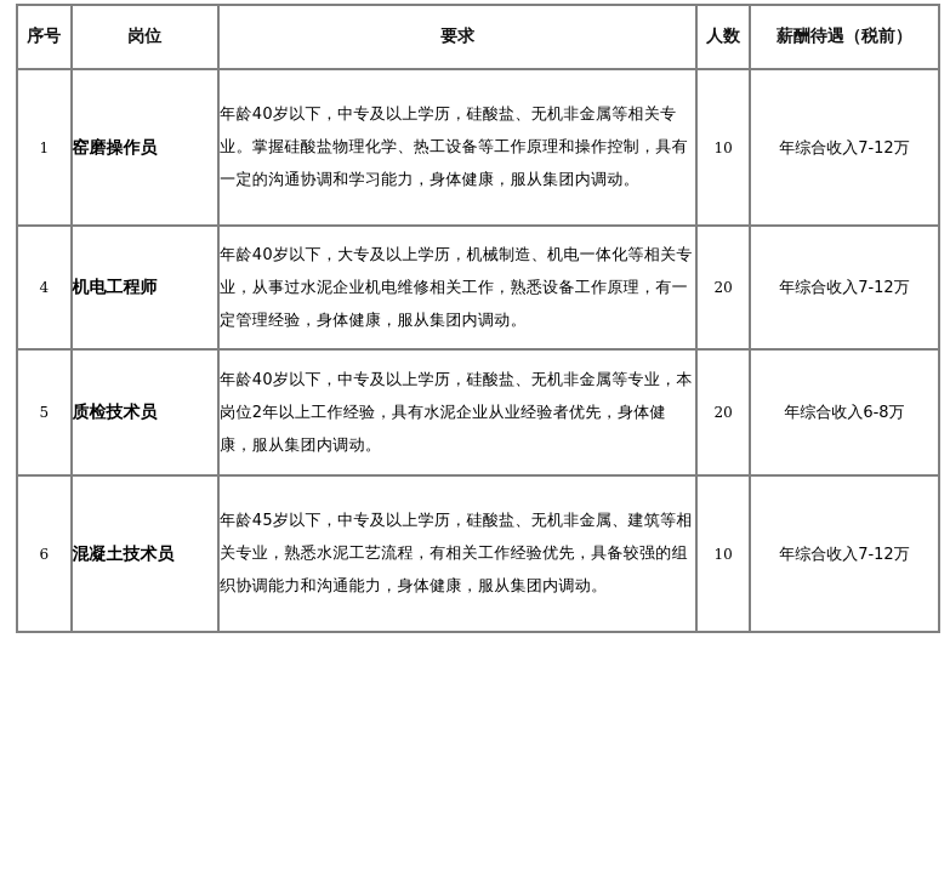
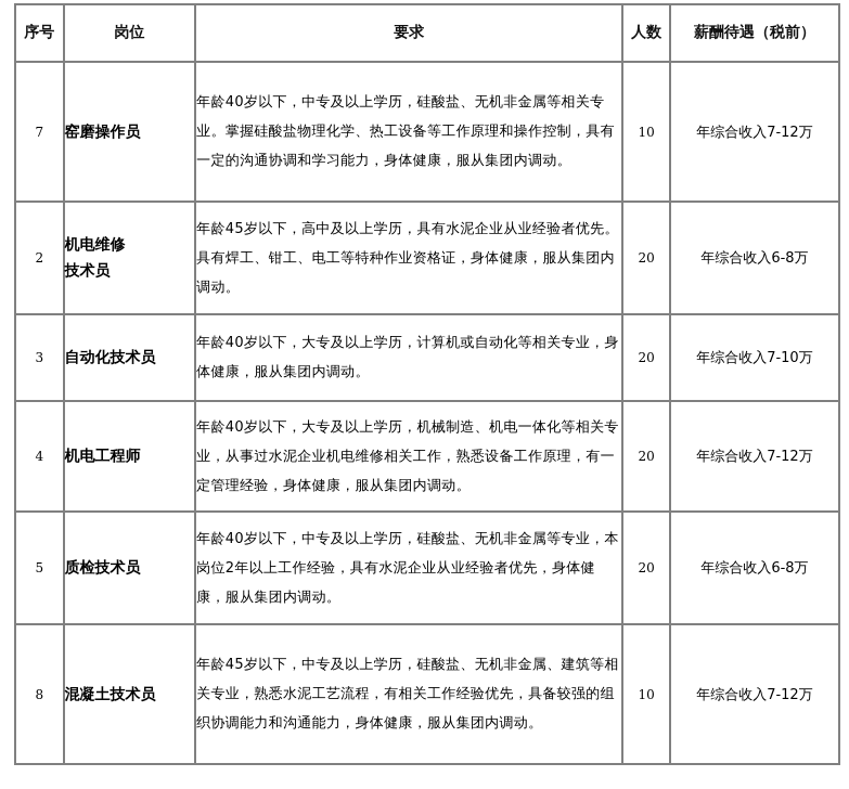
  序号	岗位	要求	人数	薪酬待遇（税前）
- 1	窑磨操作员	年龄40岁以下，中专及以上学历，硅酸盐、无机非金属等相关专业。掌握硅酸盐物理化学、热工设备等工作原理和操作控制，具有一定的沟通协调和学习能力，身体健康，服从集团内调动。	10	年综合收入7-12万
+ 7	窑磨操作员	年龄40岁以下，中专及以上学历，硅酸盐、无机非金属等相关专业。掌握硅酸盐物理化学、热工设备等工作原理和操作控制，具有一定的沟通协调和学习能力，身体健康，服从集团内调动。	10	年综合收入7-12万
+ 2	机电维修 技术员	年龄45岁以下，高中及以上学历，具有水泥企业从业经验者优先。具有焊工、钳工、电工等特种作业资格证，身体健康，服从集团内调动。	20	年综合收入6-8万
+ 3	自动化技术员	年龄40岁以下，大专及以上学历，计算机或自动化等相关专业，身体健康，服从集团内调动。	20	年综合收入7-10万
  4	机电工程师	年龄40岁以下，大专及以上学历，机械制造、机电一体化等相关专业，从事过水泥企业机电维修相关工作，熟悉设备工作原理，有一定管理经验，身体健康，服从集团内调动。	20	年综合收入7-12万
  5	质检技术员	年龄40岁以下，中专及以上学历，硅酸盐、无机非金属等专业，本岗位2年以上工作经验，具有水泥企业从业经验者优先，身体健康，服从集团内调动。	20	年综合收入6-8万
- 6	混凝土技术员	年龄45岁以下，中专及以上学历，硅酸盐、无机非金属、建筑等相关专业，熟悉水泥工艺流程，有相关工作经验优先，具备较强的组织协调能力和沟通能力，身体健康，服从集团内调动。	10	年综合收入7-12万
+ 8	混凝土技术员	年龄45岁以下，中专及以上学历，硅酸盐、无机非金属、建筑等相关专业，熟悉水泥工艺流程，有相关工作经验优先，具备较强的组织协调能力和沟通能力，身体健康，服从集团内调动。	10	年综合收入7-12万
